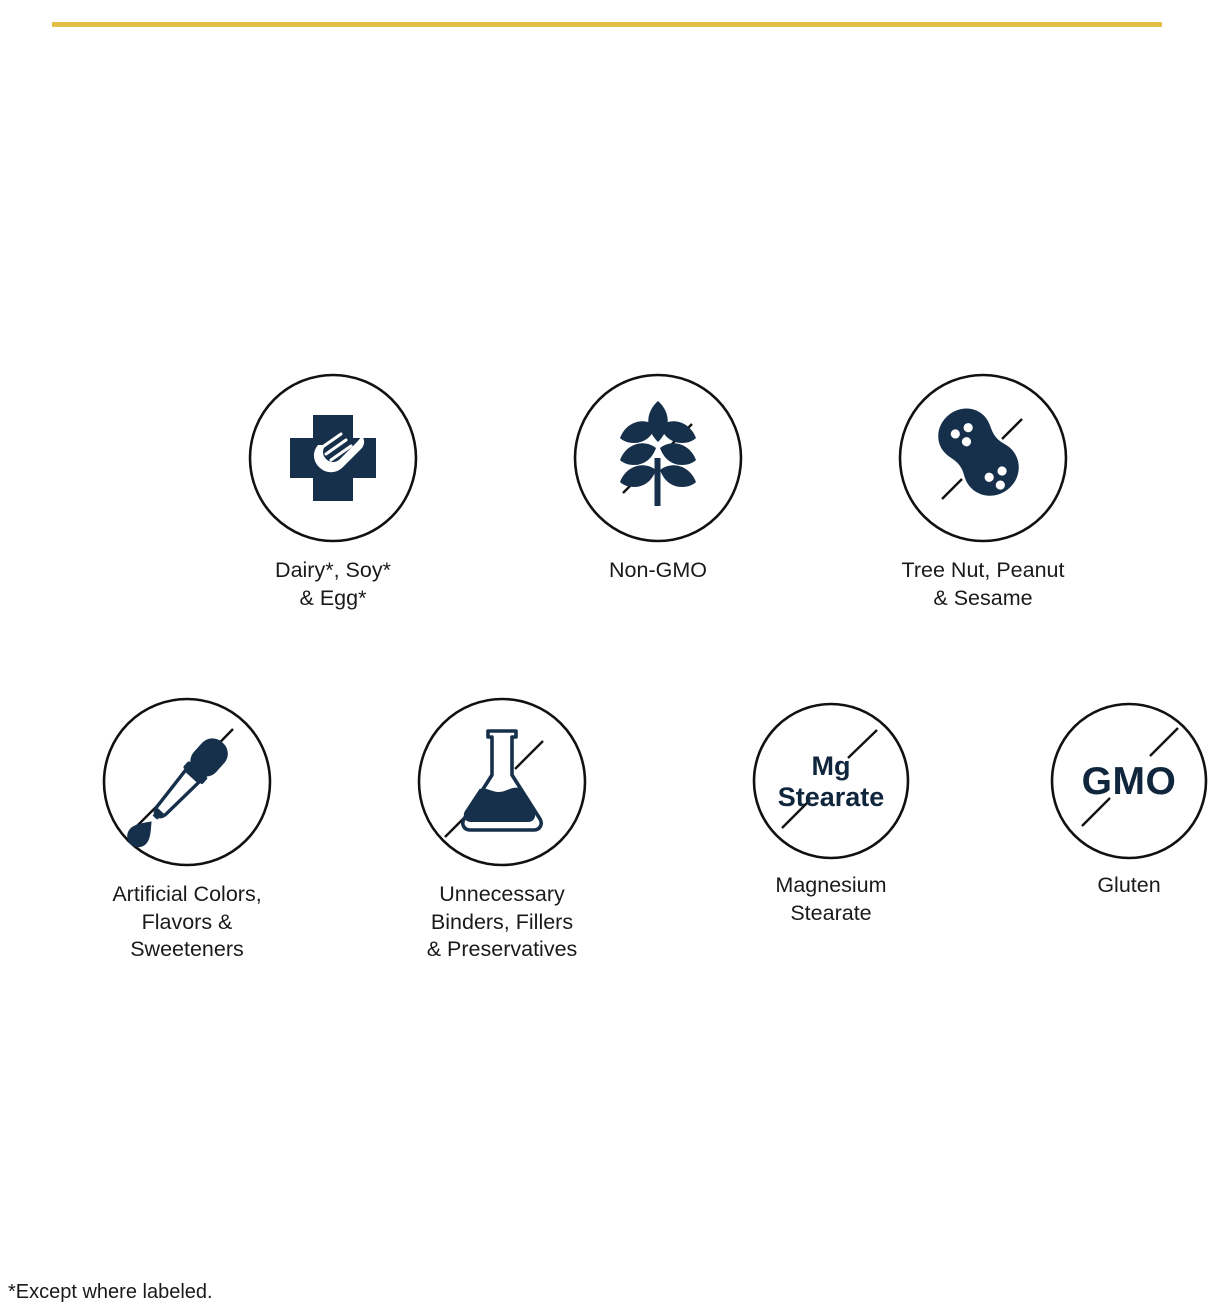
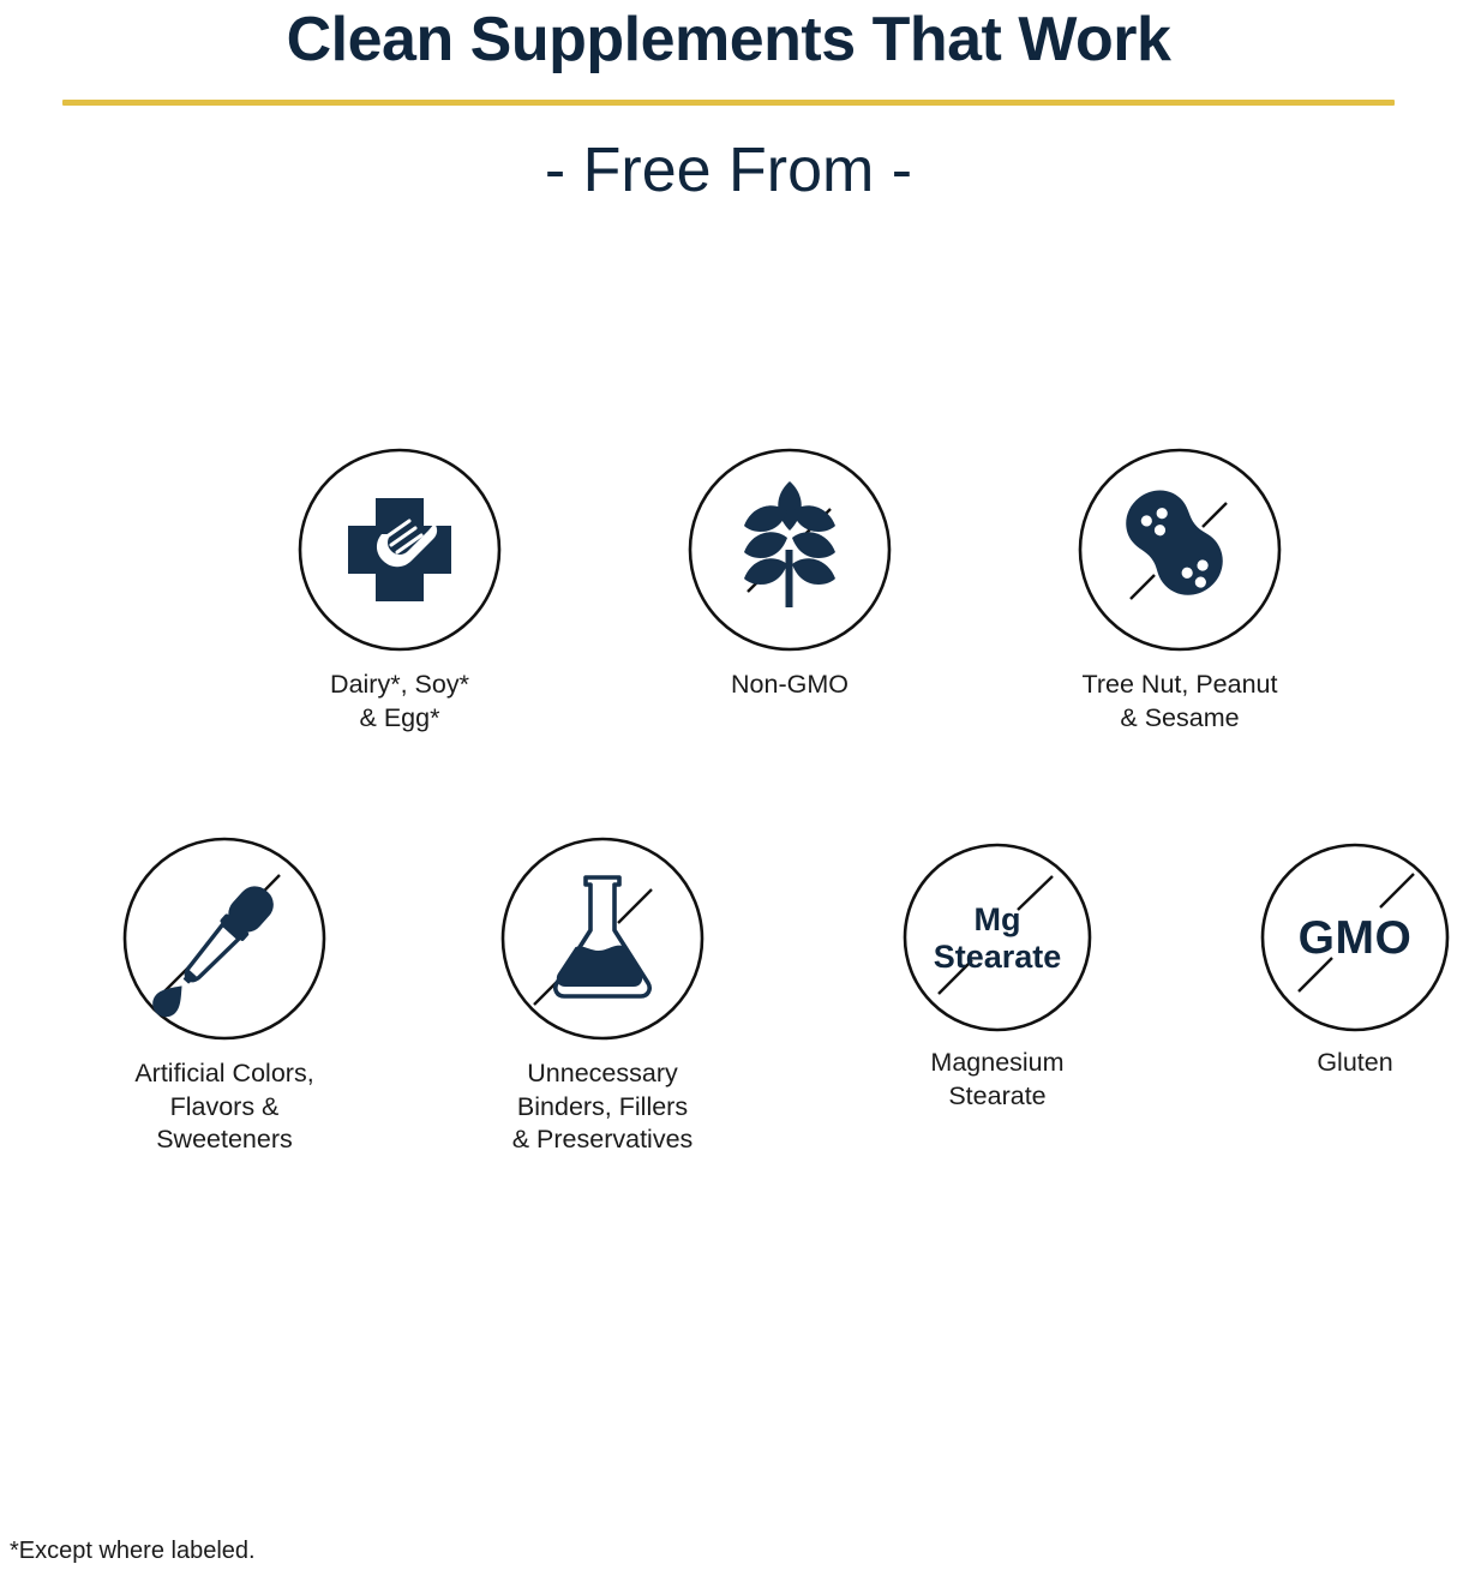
+ Clean Supplements That Work
+ - Free From -
  Dairy*, Soy*
  & Egg*
  Non-GMO
  Tree Nut, Peanut
  & Sesame
  Artificial Colors,
  Flavors &
  Sweeteners
  Unnecessary
  Binders, Fillers
  & Preservatives
  Mg
  Stearate
  Magnesium
  Stearate
  GMO
  Gluten
  *Except where labeled.
